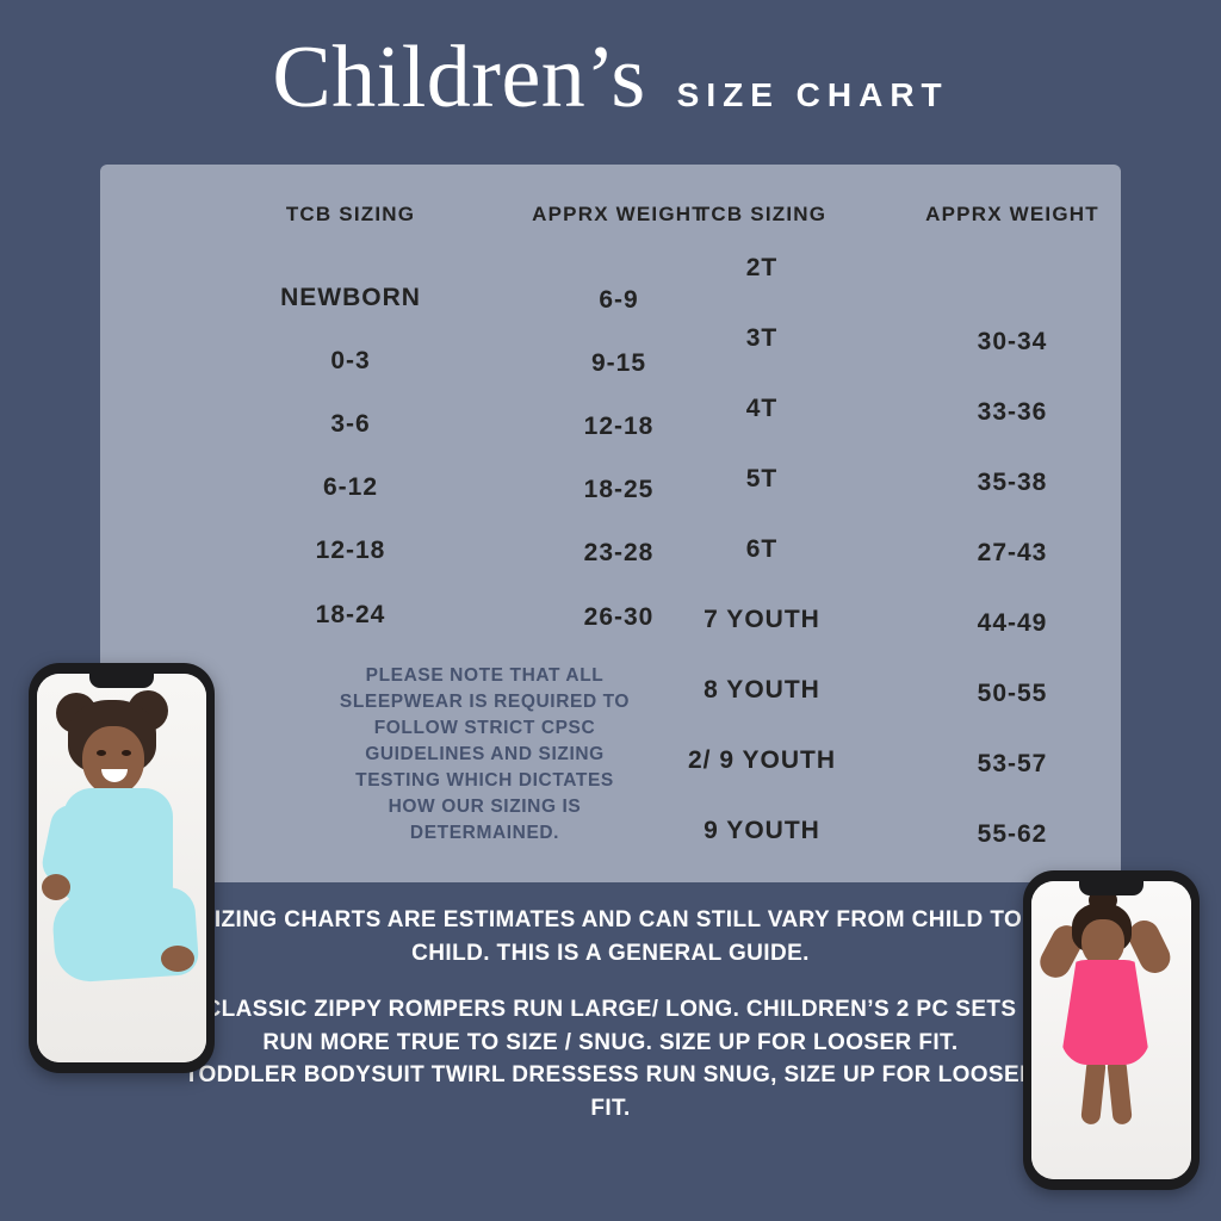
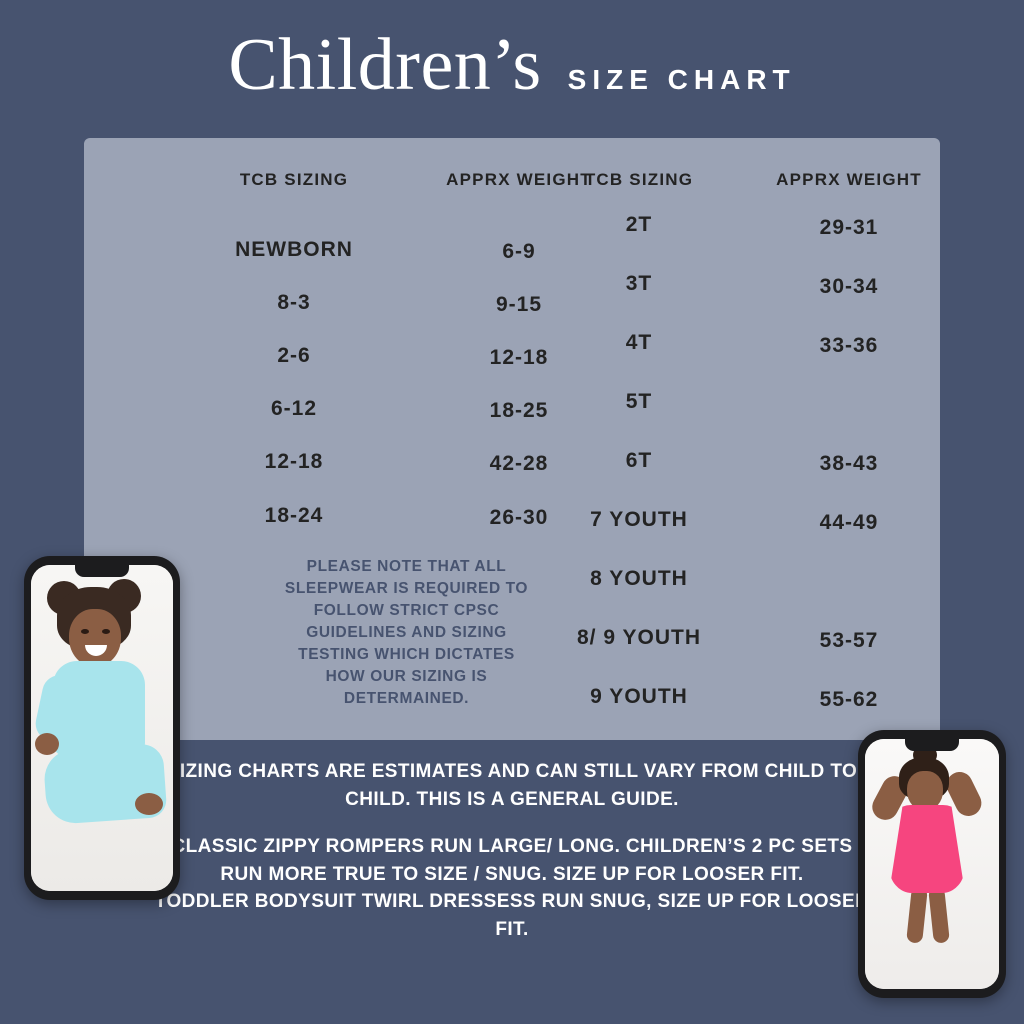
  Children’s
  SIZE CHART
  TCB SIZING
  APPRX WEIGHT
  TCB SIZING
  APPRX WEIGHT
  NEWBORN
  6-9
- 0-3
+ 8-3
  9-15
- 3-6
+ 2-6
  12-18
  6-12
  18-25
  12-18
- 23-28
+ 42-28
  18-24
  26-30
  2T
+ 29-31
  3T
  30-34
  4T
  33-36
  5T
- 35-38
  6T
- 27-43
+ 38-43
  7 YOUTH
  44-49
  8 YOUTH
- 50-55
- 2/ 9 YOUTH
+ 8/ 9 YOUTH
  53-57
  9 YOUTH
  55-62
  PLEASE NOTE THAT ALL SLEEPWEAR IS REQUIRED TO FOLLOW STRICT CPSC GUIDELINES AND SIZING TESTING WHICH DICTATES HOW OUR SIZING IS DETERMAINED.
  IZING CHARTS ARE ESTIMATES AND CAN STILL VARY FROM CHILD TO CHILD. THIS IS A GENERAL GUIDE.
  LASSIC ZIPPY ROMPERS RUN LARGE/ LONG. CHILDREN’S 2 PC SETS RUN MORE TRUE TO SIZE / SNUG. SIZE UP FOR LOOSER FIT.
  TODDLER BODYSUIT TWIRL DRESSESS RUN SNUG, SIZE UP FOR LOOSE FIT.
